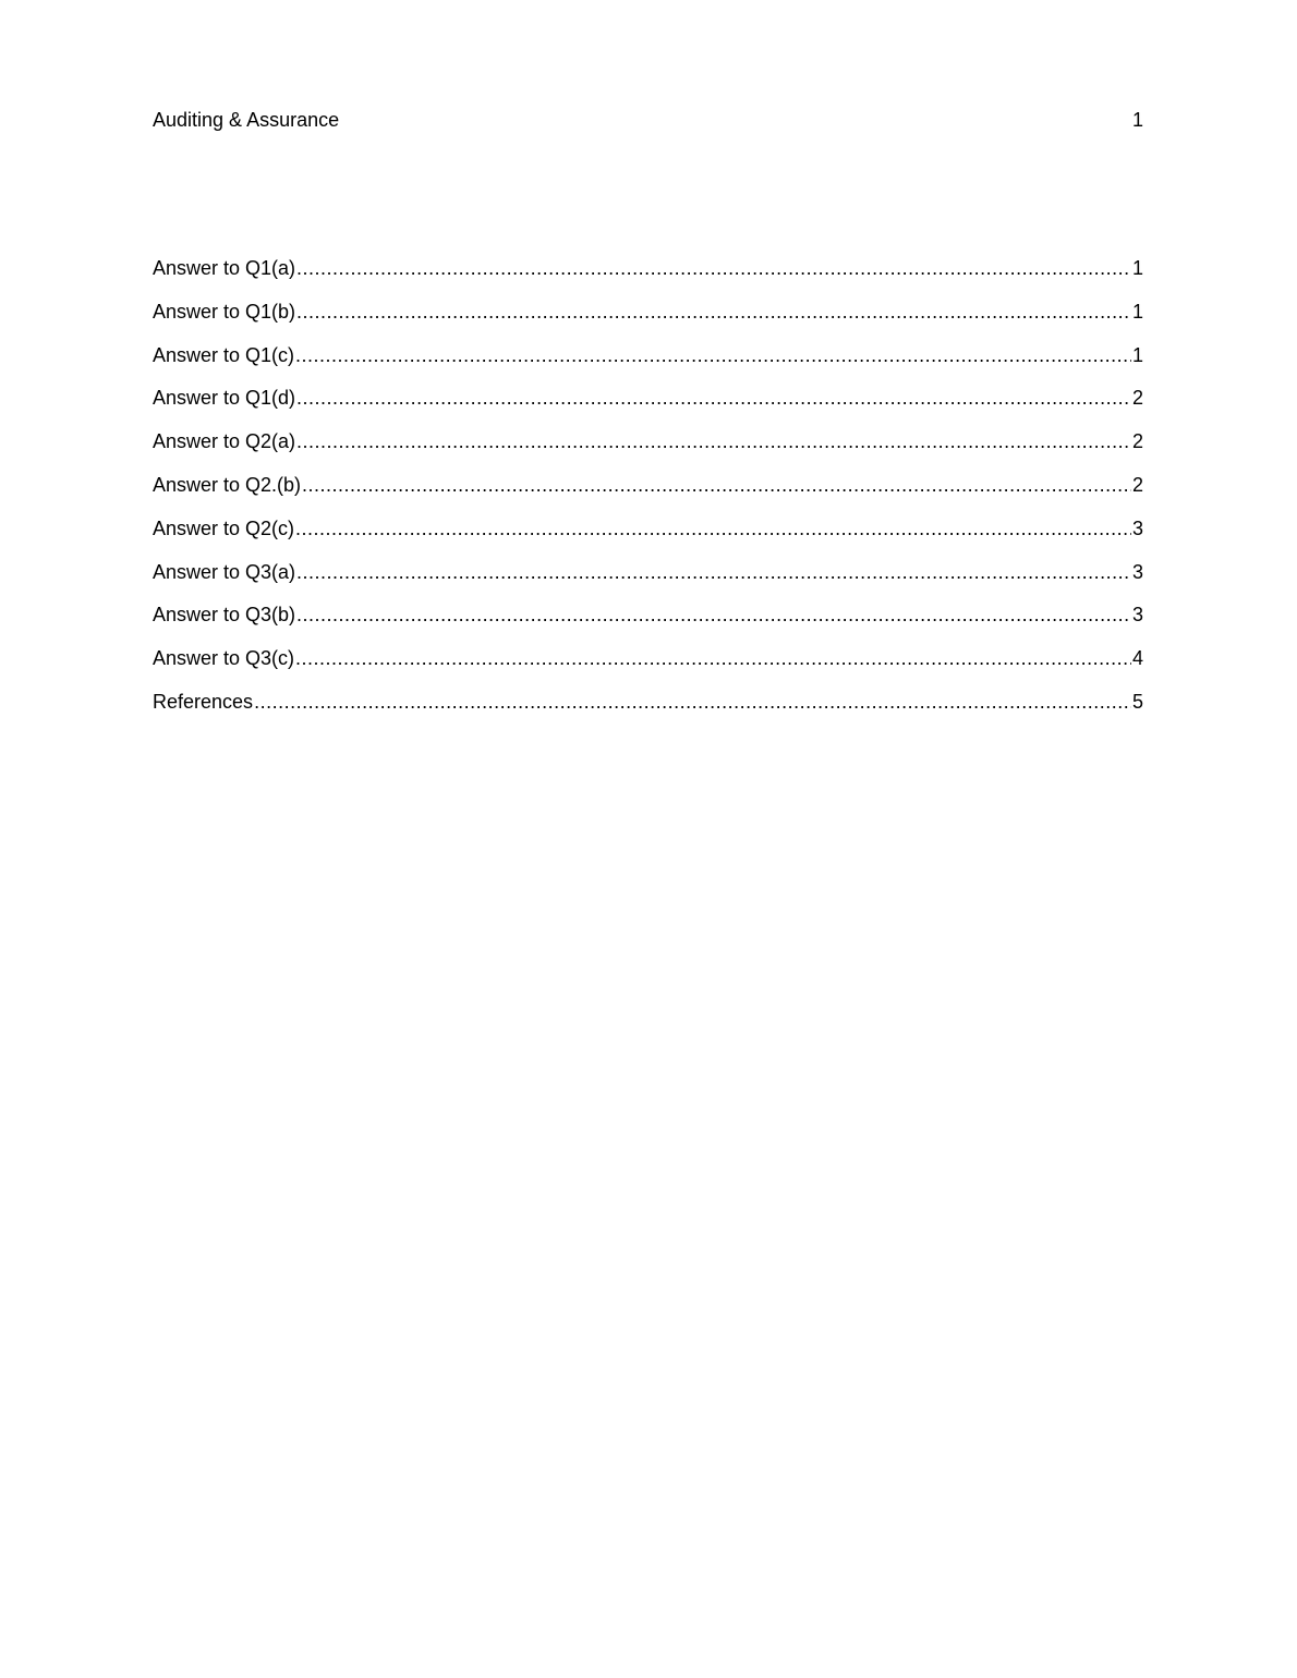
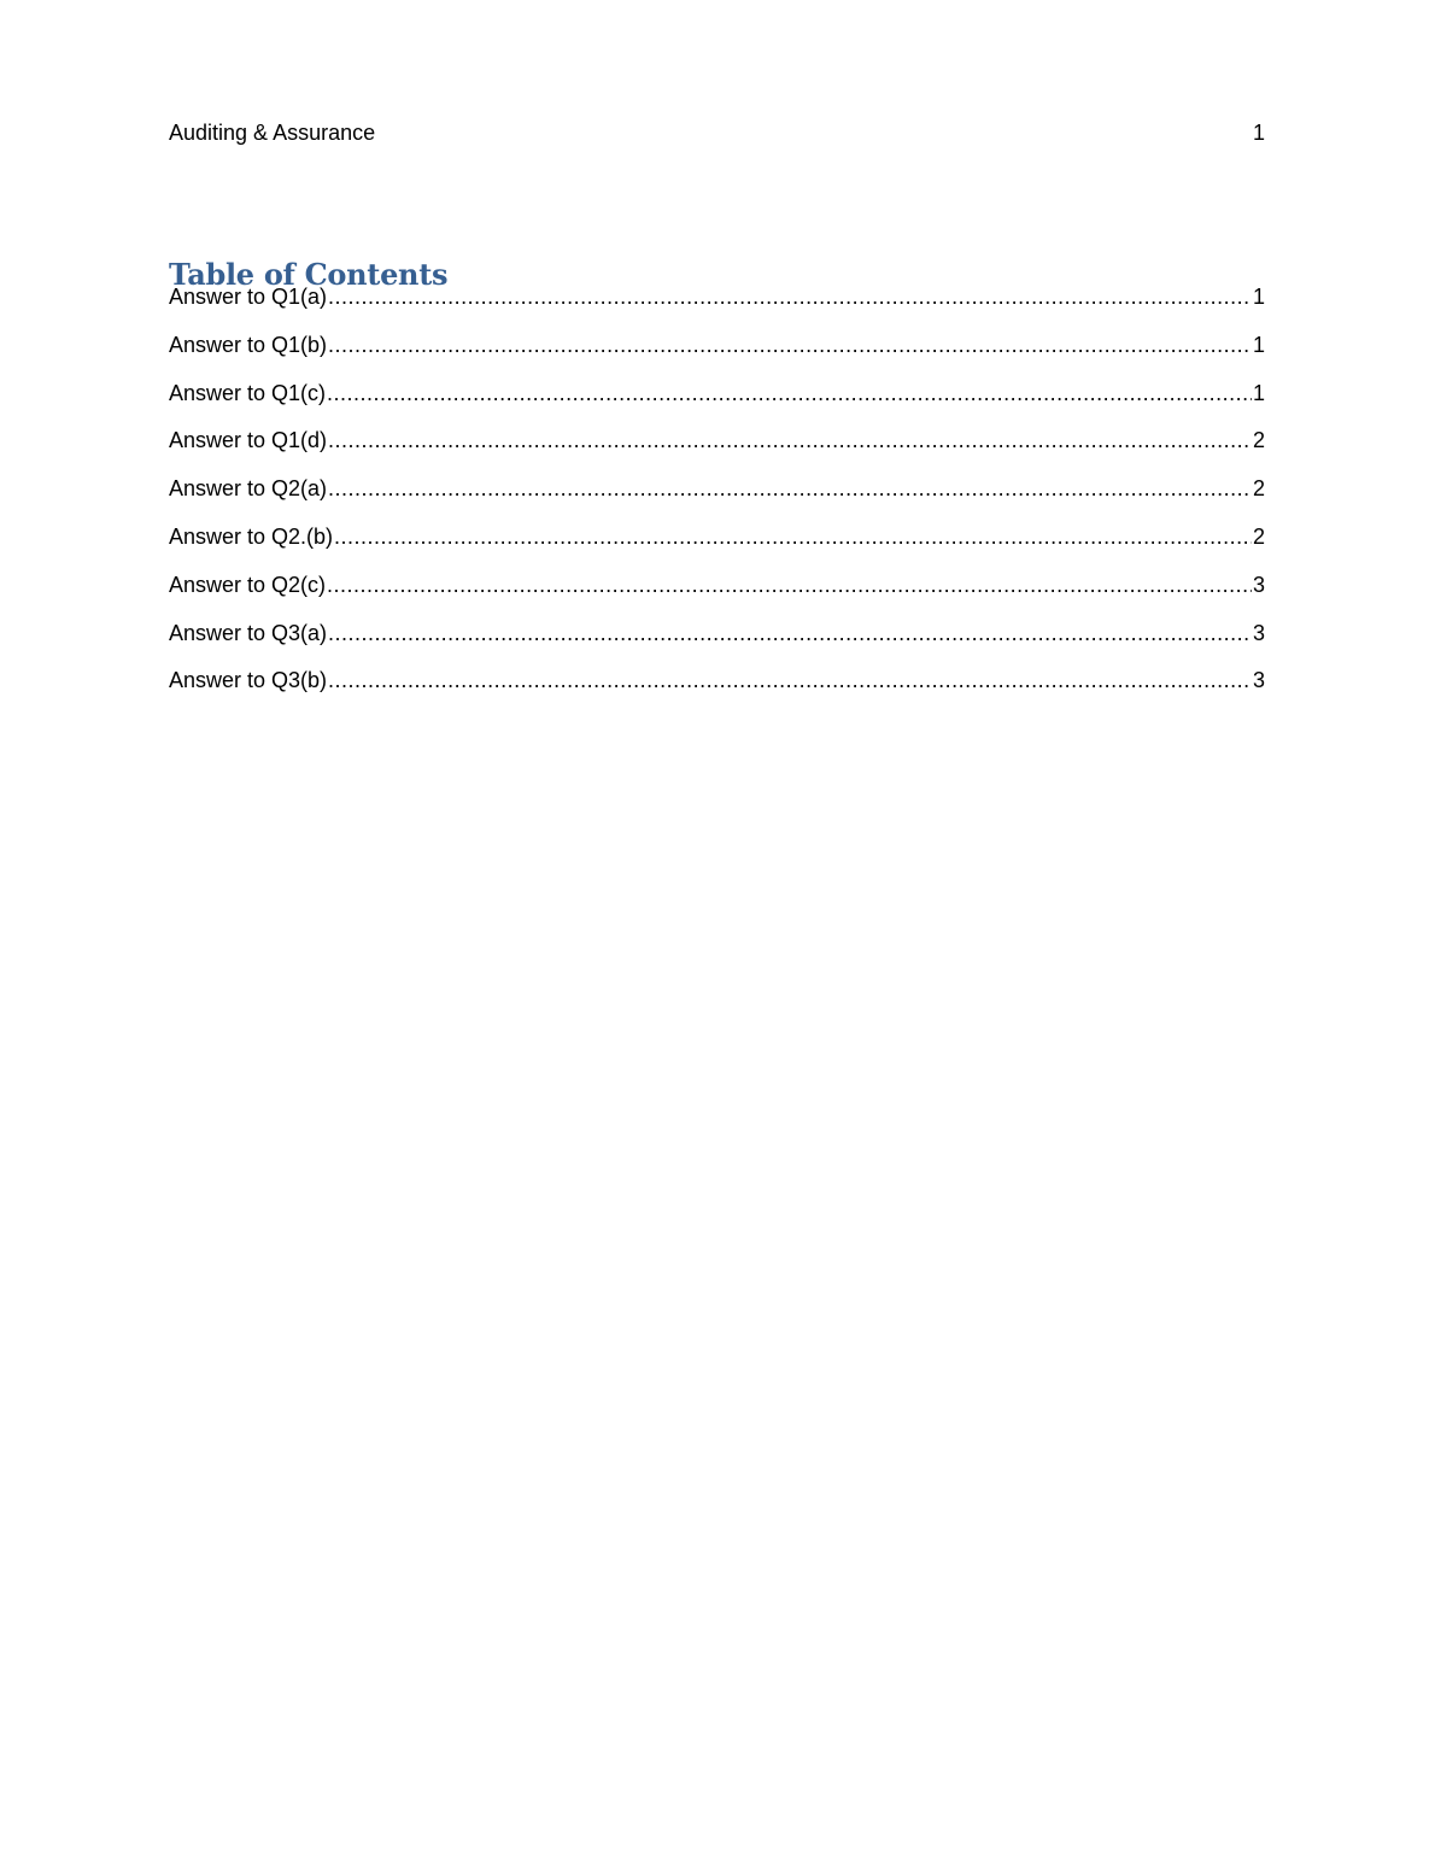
  Auditing & Assurance
  1
+ Table of Contents
  Answer to Q1(a)
  1
  Answer to Q1(b)
  1
  Answer to Q1(c)
  1
  Answer to Q1(d)
  2
  Answer to Q2(a)
  2
  Answer to Q2.(b)
  2
  Answer to Q2(c)
  3
  Answer to Q3(a)
  3
  Answer to Q3(b)
  3
- Answer to Q3(c)
- 4
- References
- 5
